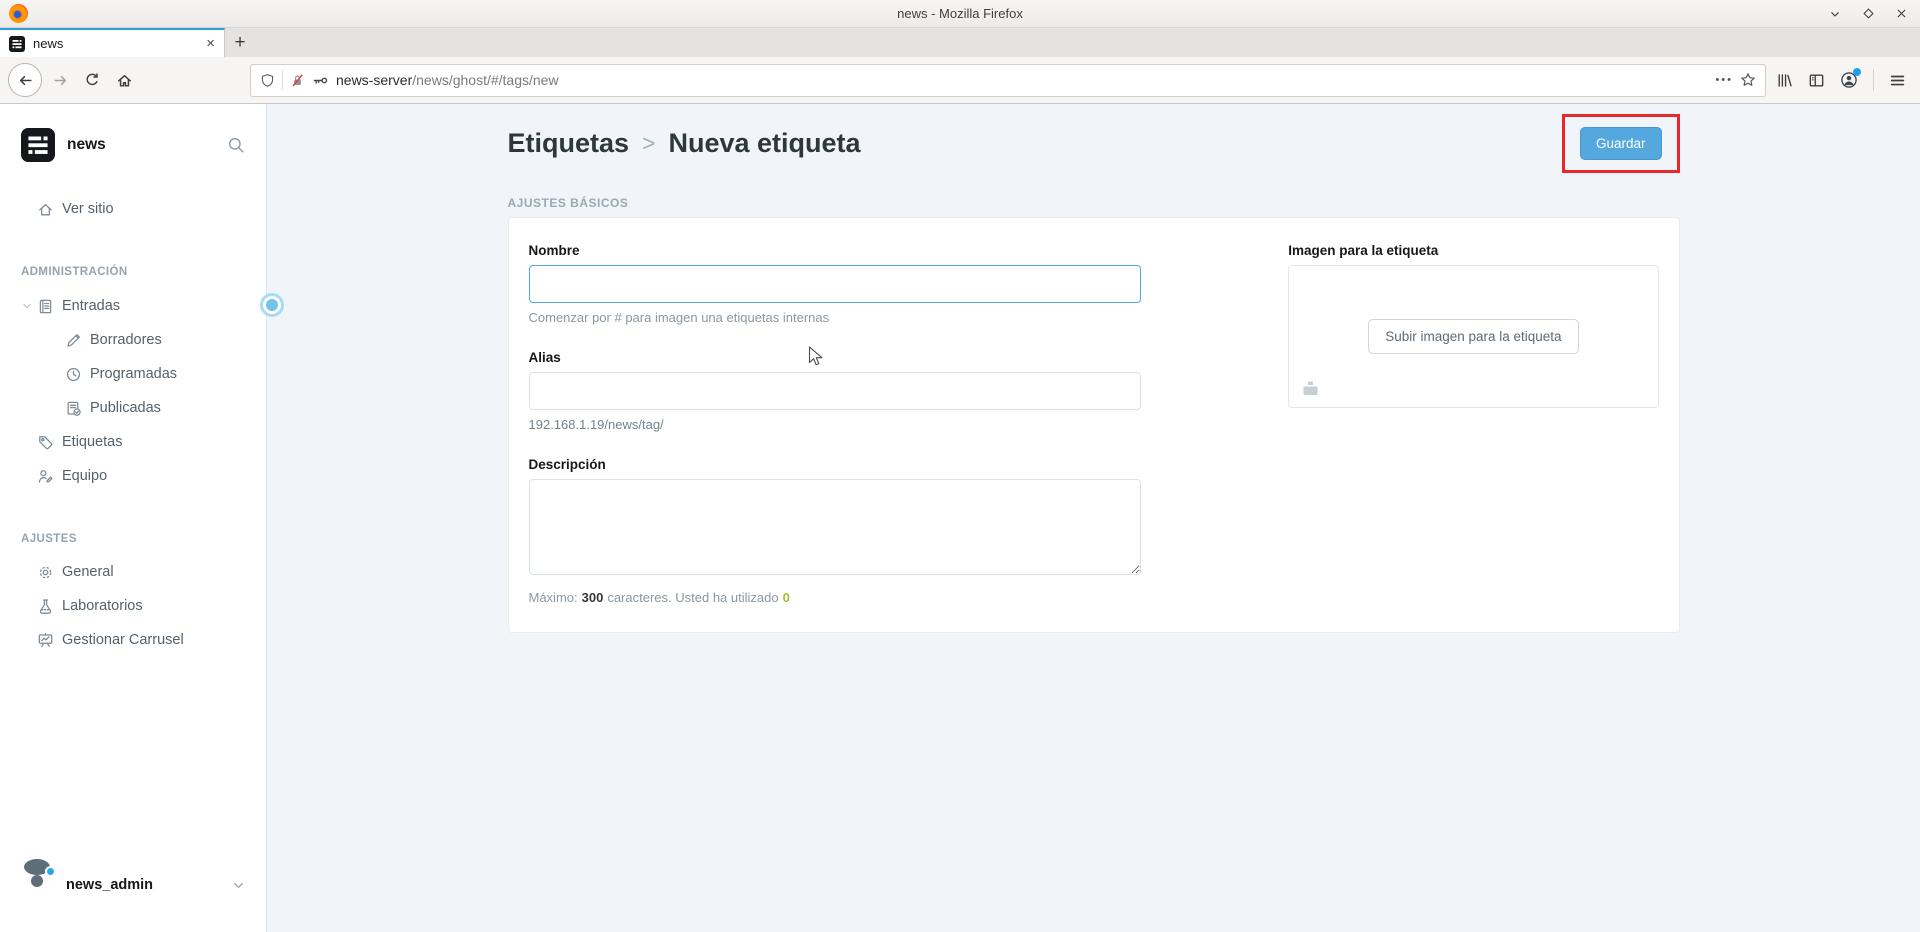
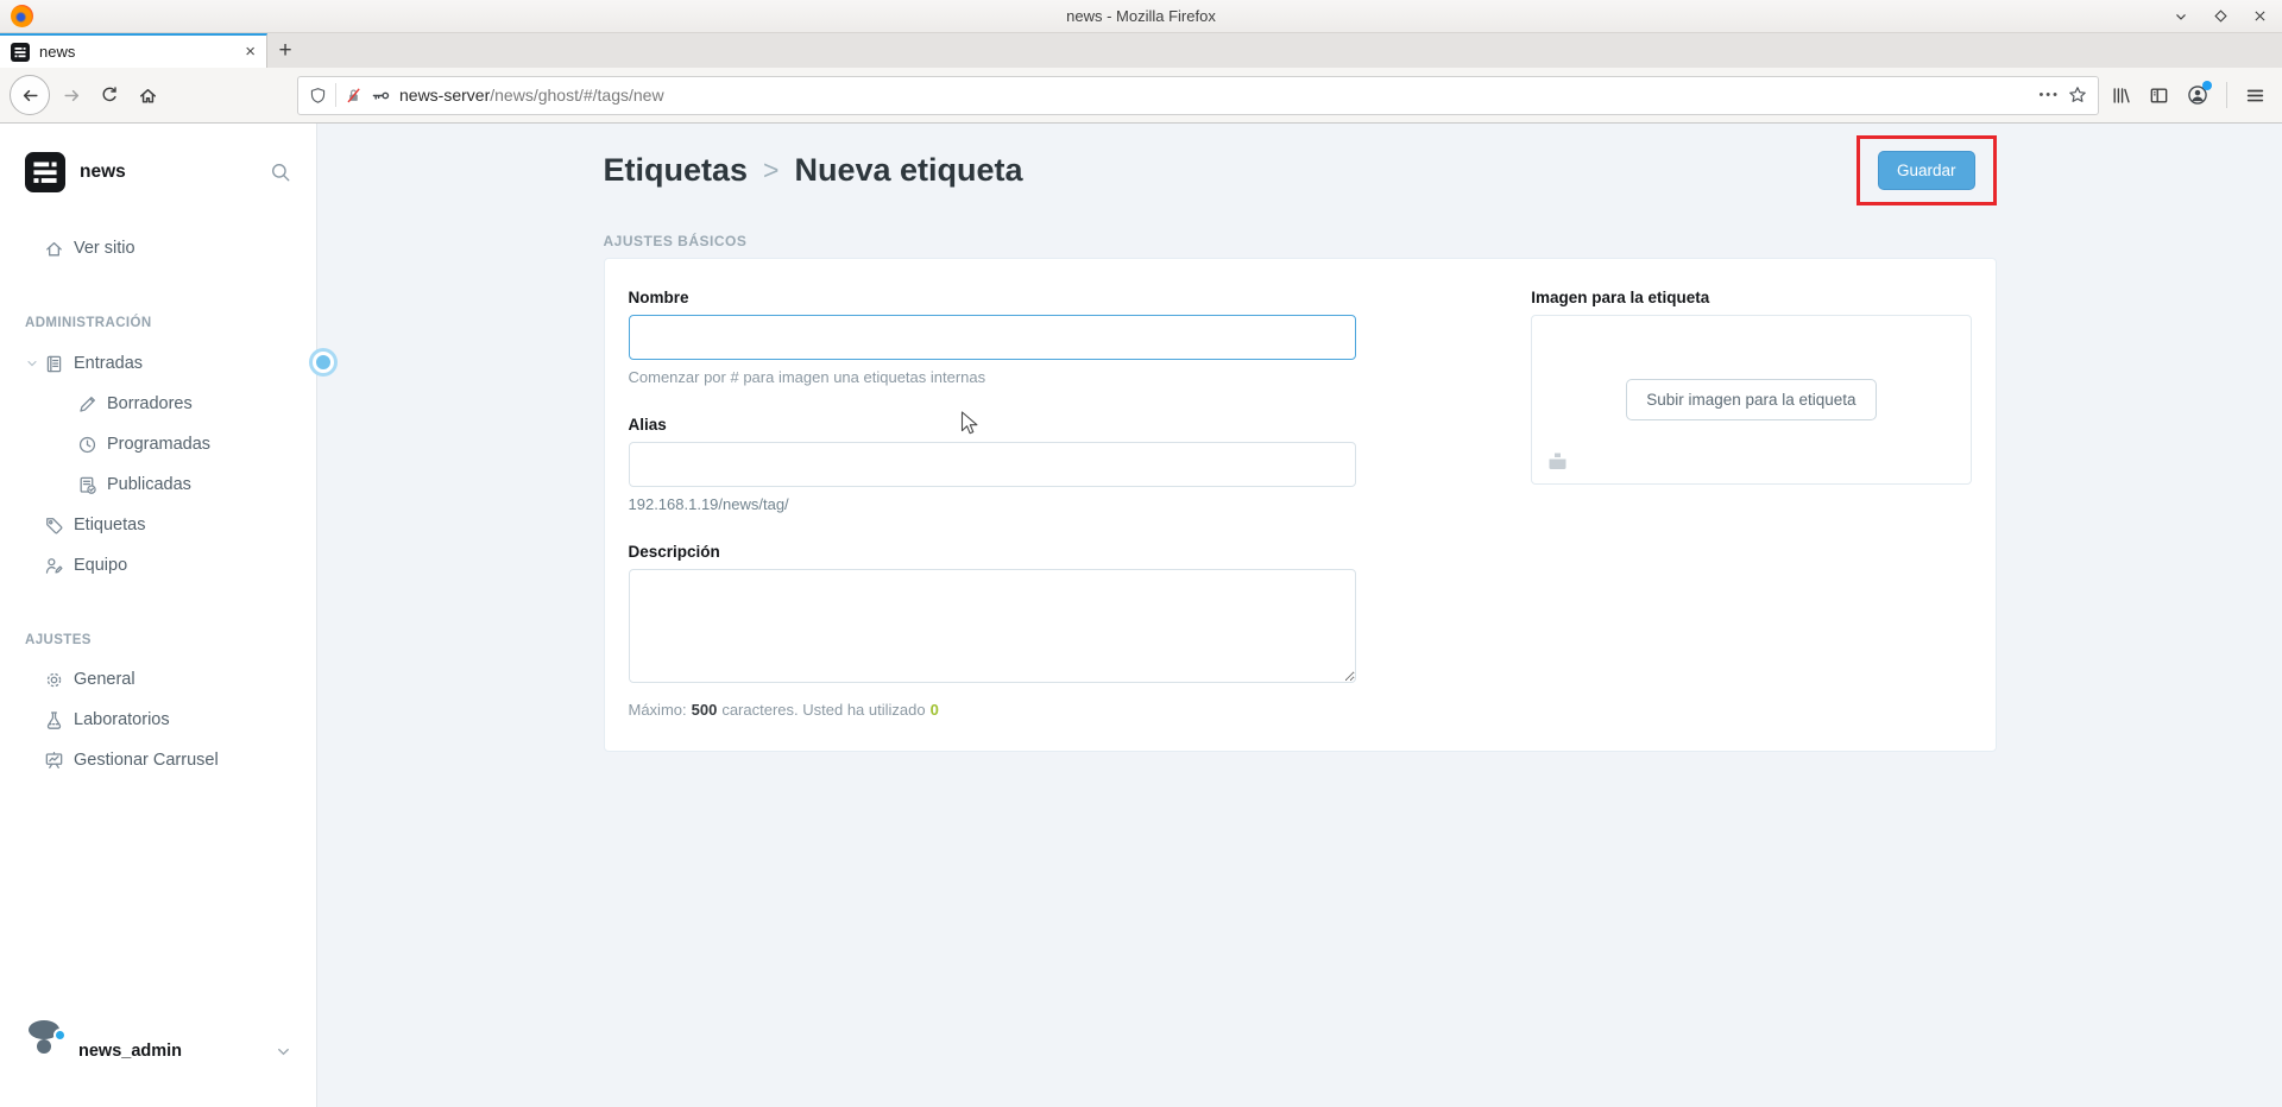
  news - Mozilla Firefox
  news
  ×
  +
  news-server/news/ghost/#/tags/new
  •••
  news
  Ver sitio
  ADMINISTRACIÓN
  Entradas
  Borradores
  Programadas
  Publicadas
  Etiquetas
  Equipo
  AJUSTES
  General
  Laboratorios
  Gestionar Carrusel
  news_admin
  Etiquetas
  >
  Nueva etiqueta
  Guardar
  AJUSTES BÁSICOS
  Nombre
  Comenzar por # para imagen una etiquetas internas
  Alias
  192.168.1.19/news/tag/
  Descripción
  Máximo:
- 300
+ 500
  caracteres. Usted ha utilizado
  0
  Imagen para la etiqueta
  Subir imagen para la etiqueta
